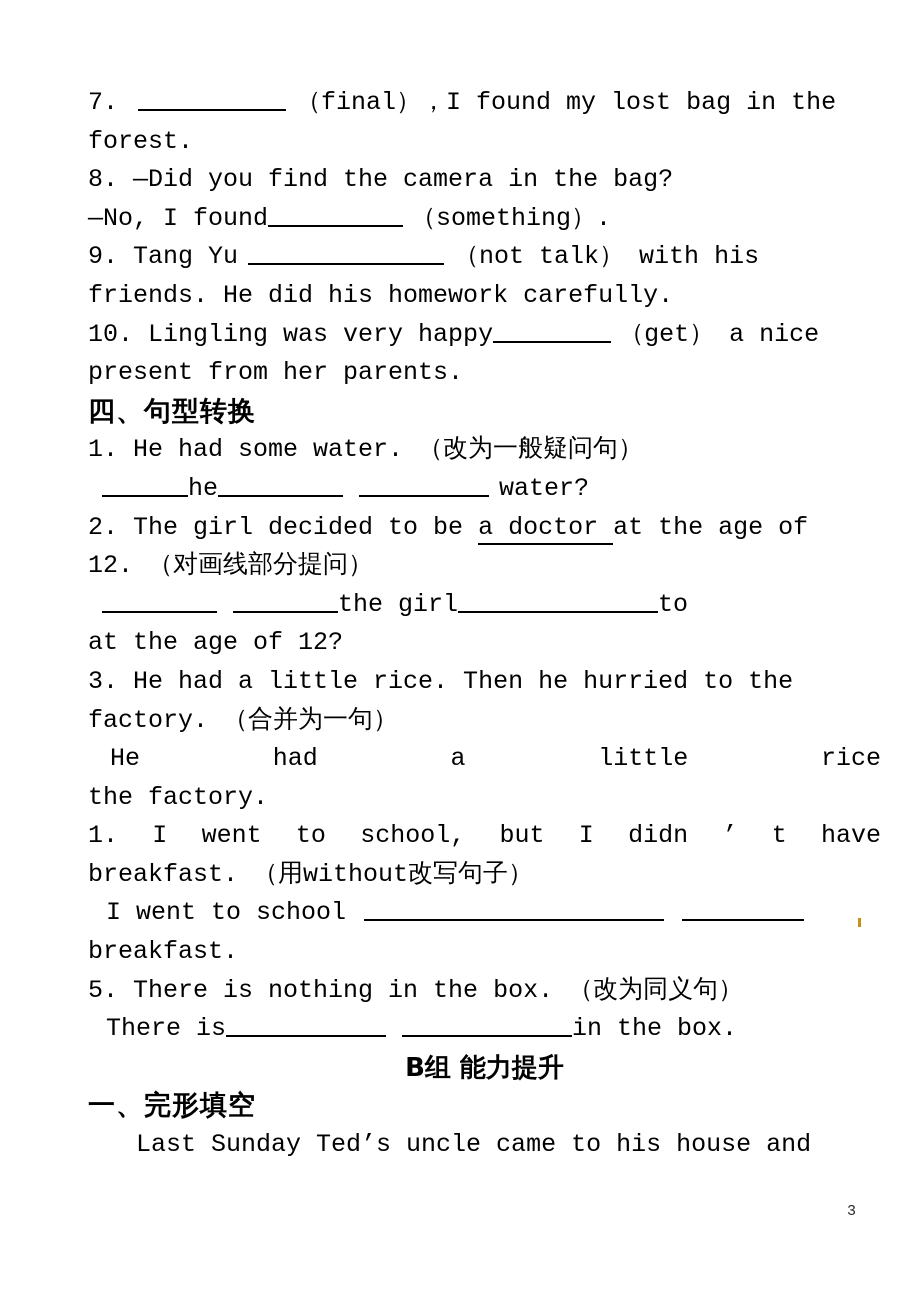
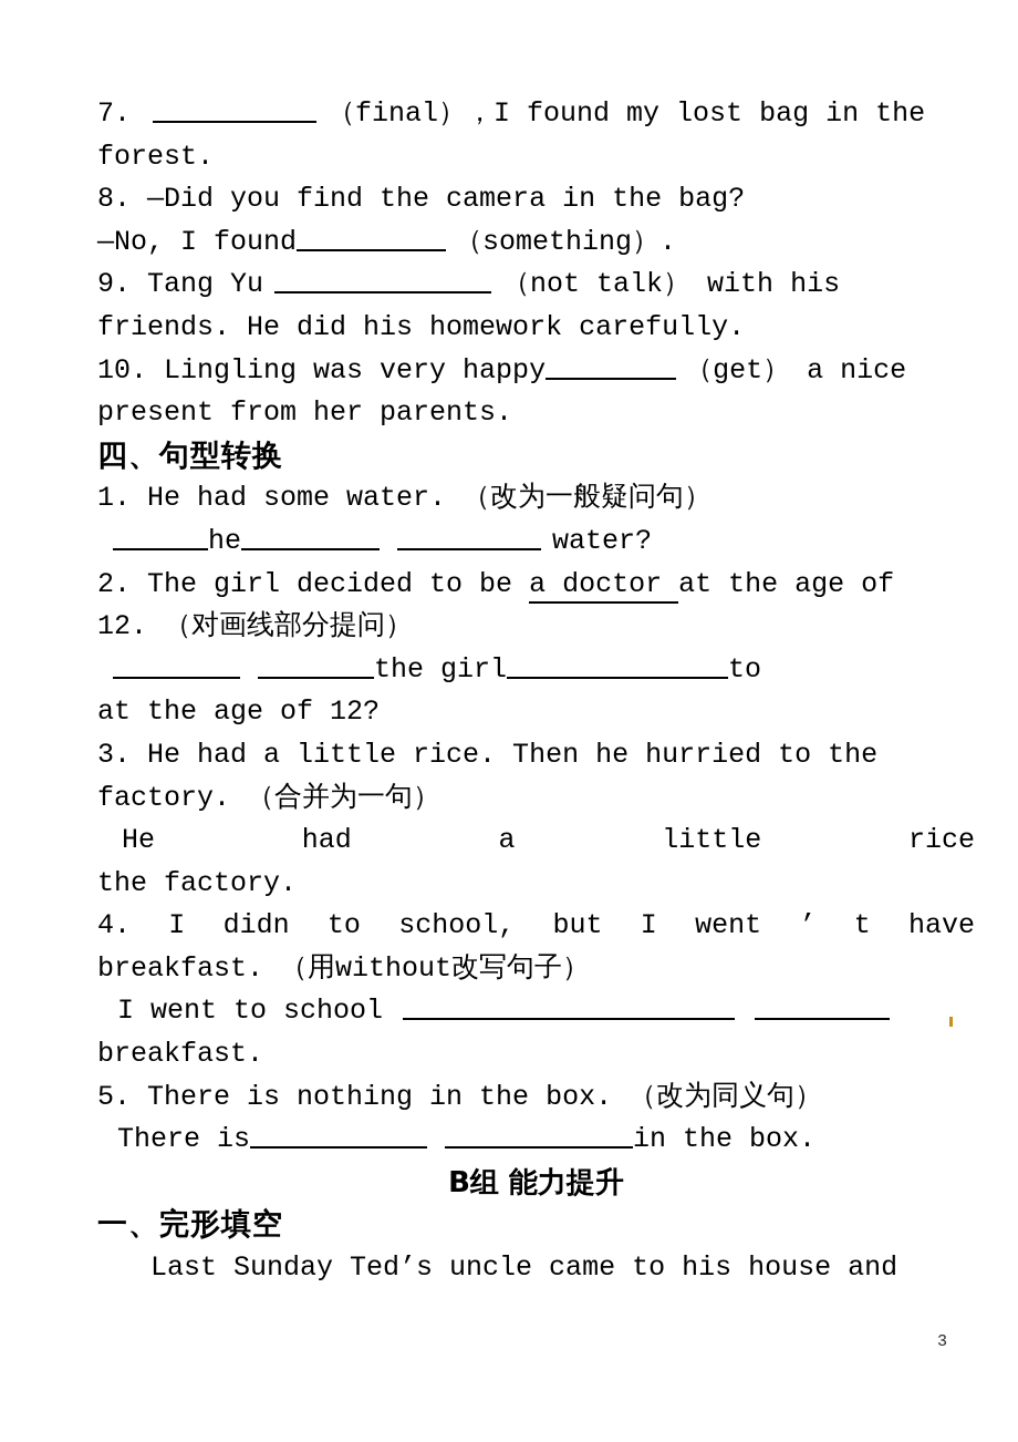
  7. （final），I found my lost bag in the
  forest.
  8. —Did you find the camera in the bag?
  —No, I found （something）.
  9. Tang Yu （not talk） with his
  friends. He did his homework carefully.
  10. Lingling was very happy （get） a nice
  present from her parents.
  四、句型转换
  1. He had some water. （改为一般疑问句）
  he water?
  2. The girl decided to be a doctor at the age of
  12. （对画线部分提问）
  the girl to
  at the age of 12?
  3. He had a little rice. Then he hurried to the
  factory. （合并为一句）
  He
  had
  a
  little
  rice
  the factory.
- 1.
+ 4.
  I
- went
+ didn
  to
  school,
  but
  I
- didn
+ went
  ’
  t
  have
  breakfast. （用without改写句子）
  I went to school
  breakfast.
  5. There is nothing in the box. （改为同义句）
  There is in the box.
  B组 能力提升
  一、完形填空
  Last Sunday Ted’s uncle came to his house and
  3
